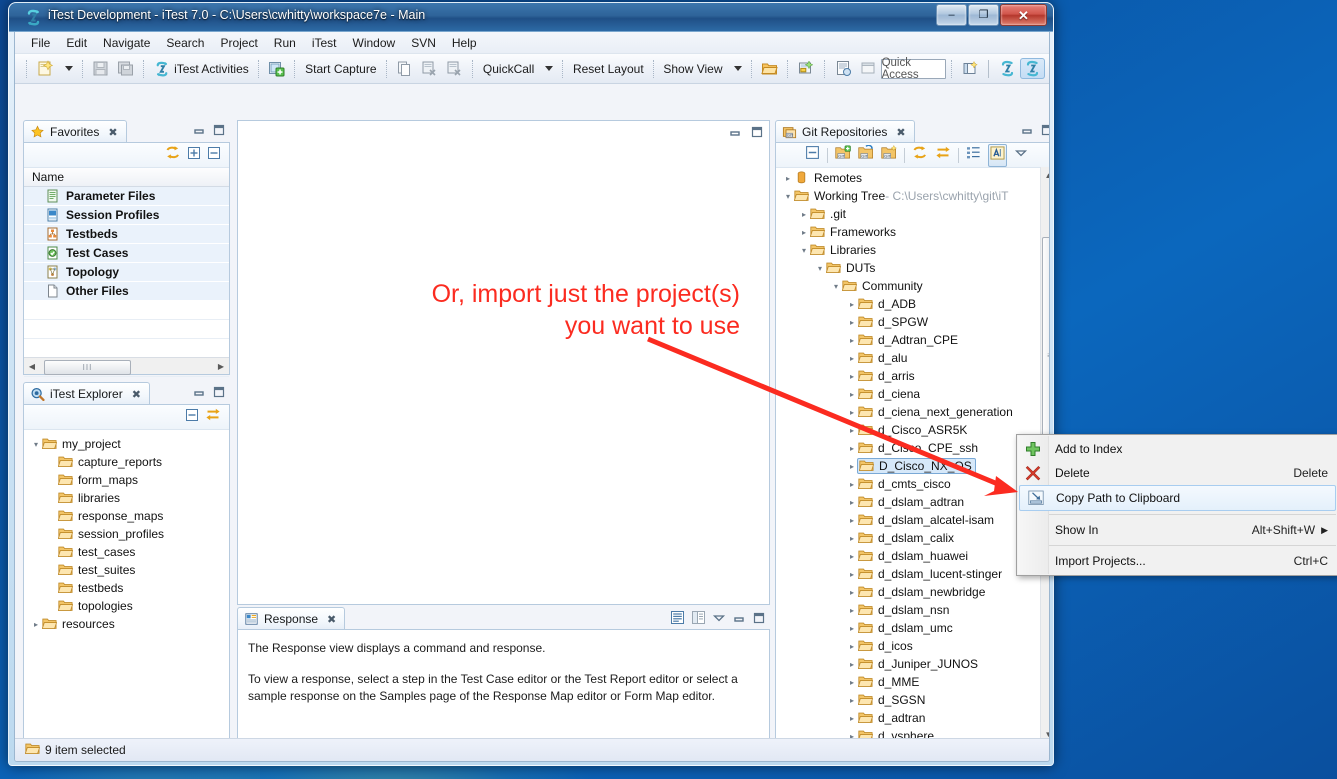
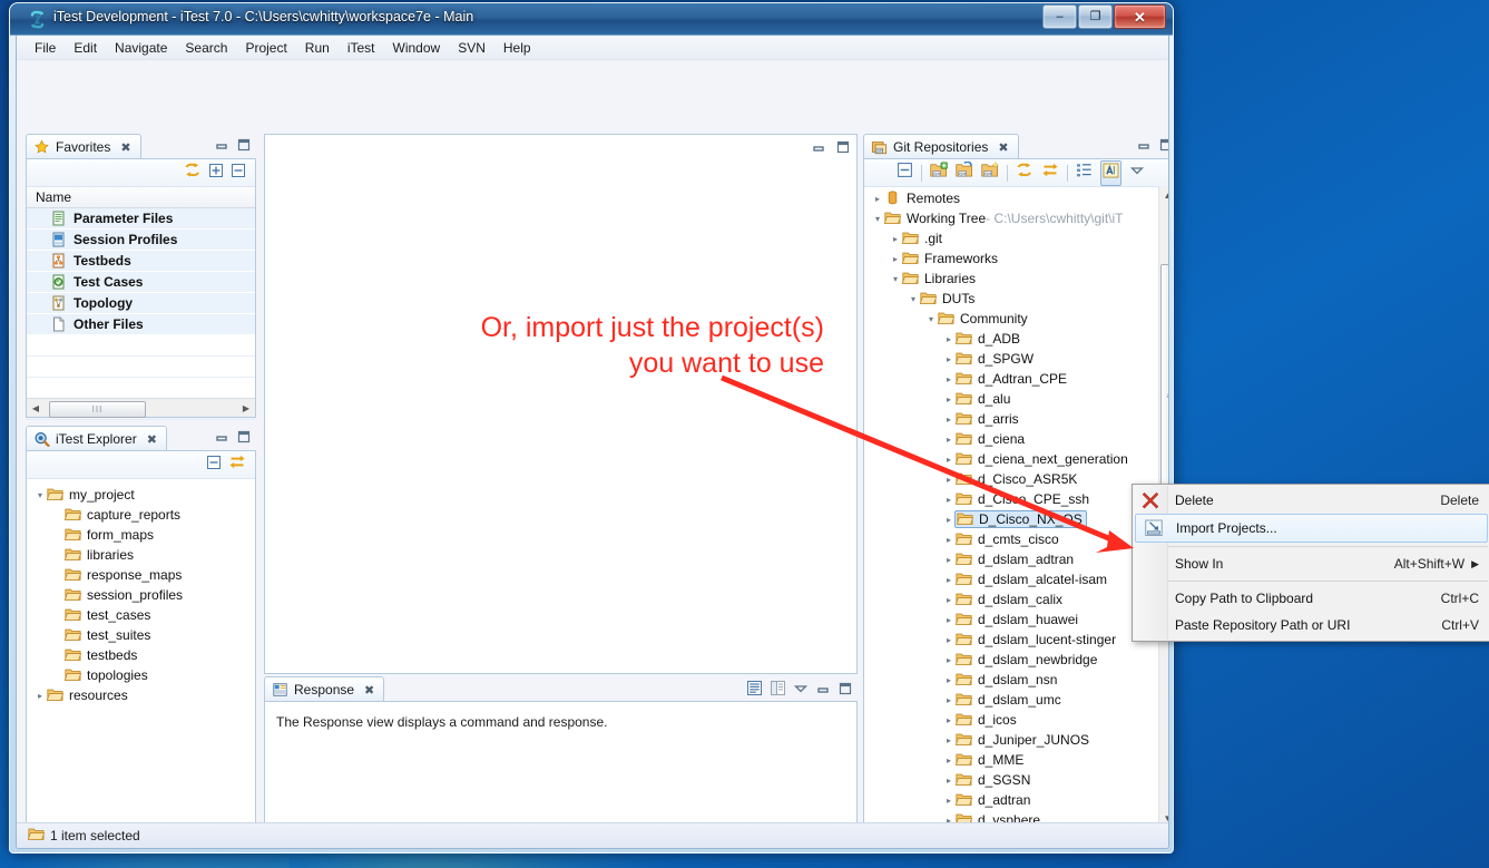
  iTest Development - iTest 7.0 - C:\Users\cwhitty\workspace7e - Main
  –
  ❐
  ✕
  File
  Edit
  Navigate
  Search
  Project
  Run
  iTest
  Window
  SVN
  Help
- iTest Activities
- Start Capture
- QuickCall
- Reset Layout
- Show View
- Quick Access
  Favorites
  ✖
  Name
  Parameter Files
  Session Profiles
  Testbeds
  Test Cases
  Topology
  Other Files
  ◀
  III
  ▶
  iTest Explorer
  ✖
  ▾
  my_project
  capture_reports
  form_maps
  libraries
  response_maps
  session_profiles
  test_cases
  test_suites
  testbeds
  topologies
  ▸
  resources
  Response
  ✖
  The Response view displays a command and response.
- To view a response, select a step in the Test Case editor or the Test Report editor or select a sample response on the Samples page of the Response Map editor or Form Map editor.
  Git Repositories
  ✖
  ▸
  Remotes
  ▾
  Working Tree
  - C:\Users\cwhitty\git\iT
  ▸
  .git
  ▸
  Frameworks
  ▾
  Libraries
  ▾
  DUTs
  ▾
  Community
  ▸
  d_ADB
  ▸
  d_SPGW
  ▸
  d_Adtran_CPE
  ▸
  d_alu
  ▸
  d_arris
  ▸
  d_ciena
  ▸
  d_ciena_next_generation
  ▸
  d_Cisco_ASR5K
  ▸
  d_Cio_CPE_ssh
  ▸
  D_Cisco_NXS
  ▸
  d_cmts_cisco
  ▸
  d_dslam_adtran
  ▸
  d_dslam_alcatel-isam
  ▸
  d_dslam_calix
  ▸
  d_dslam_huawei
  ▸
  d_dslam_lucent-stinger
  ▸
  d_dslam_newbridge
  ▸
  d_dslam_nsn
  ▸
  d_dslam_umc
  ▸
  d_icos
  ▸
  d_Juniper_JUNOS
  ▸
  d_MME
  ▸
  d_SGSN
  ▸
  d_adtran
  ▸
  d_vsphere
  ▲
  ▼
- 9 item selected
+ 1 item selected
- Add to Index
  Delete
  Delete
- Copy Path to Clipboard
+ Import Projects...
  Show In
  Alt+Shift+W
  ▶
- Import Projects...
+ Copy Path to Clipboard
  Ctrl+C
+ Paste Repository Path or URI
+ Ctrl+V
  Or, import just the project(s)
  you want to use
